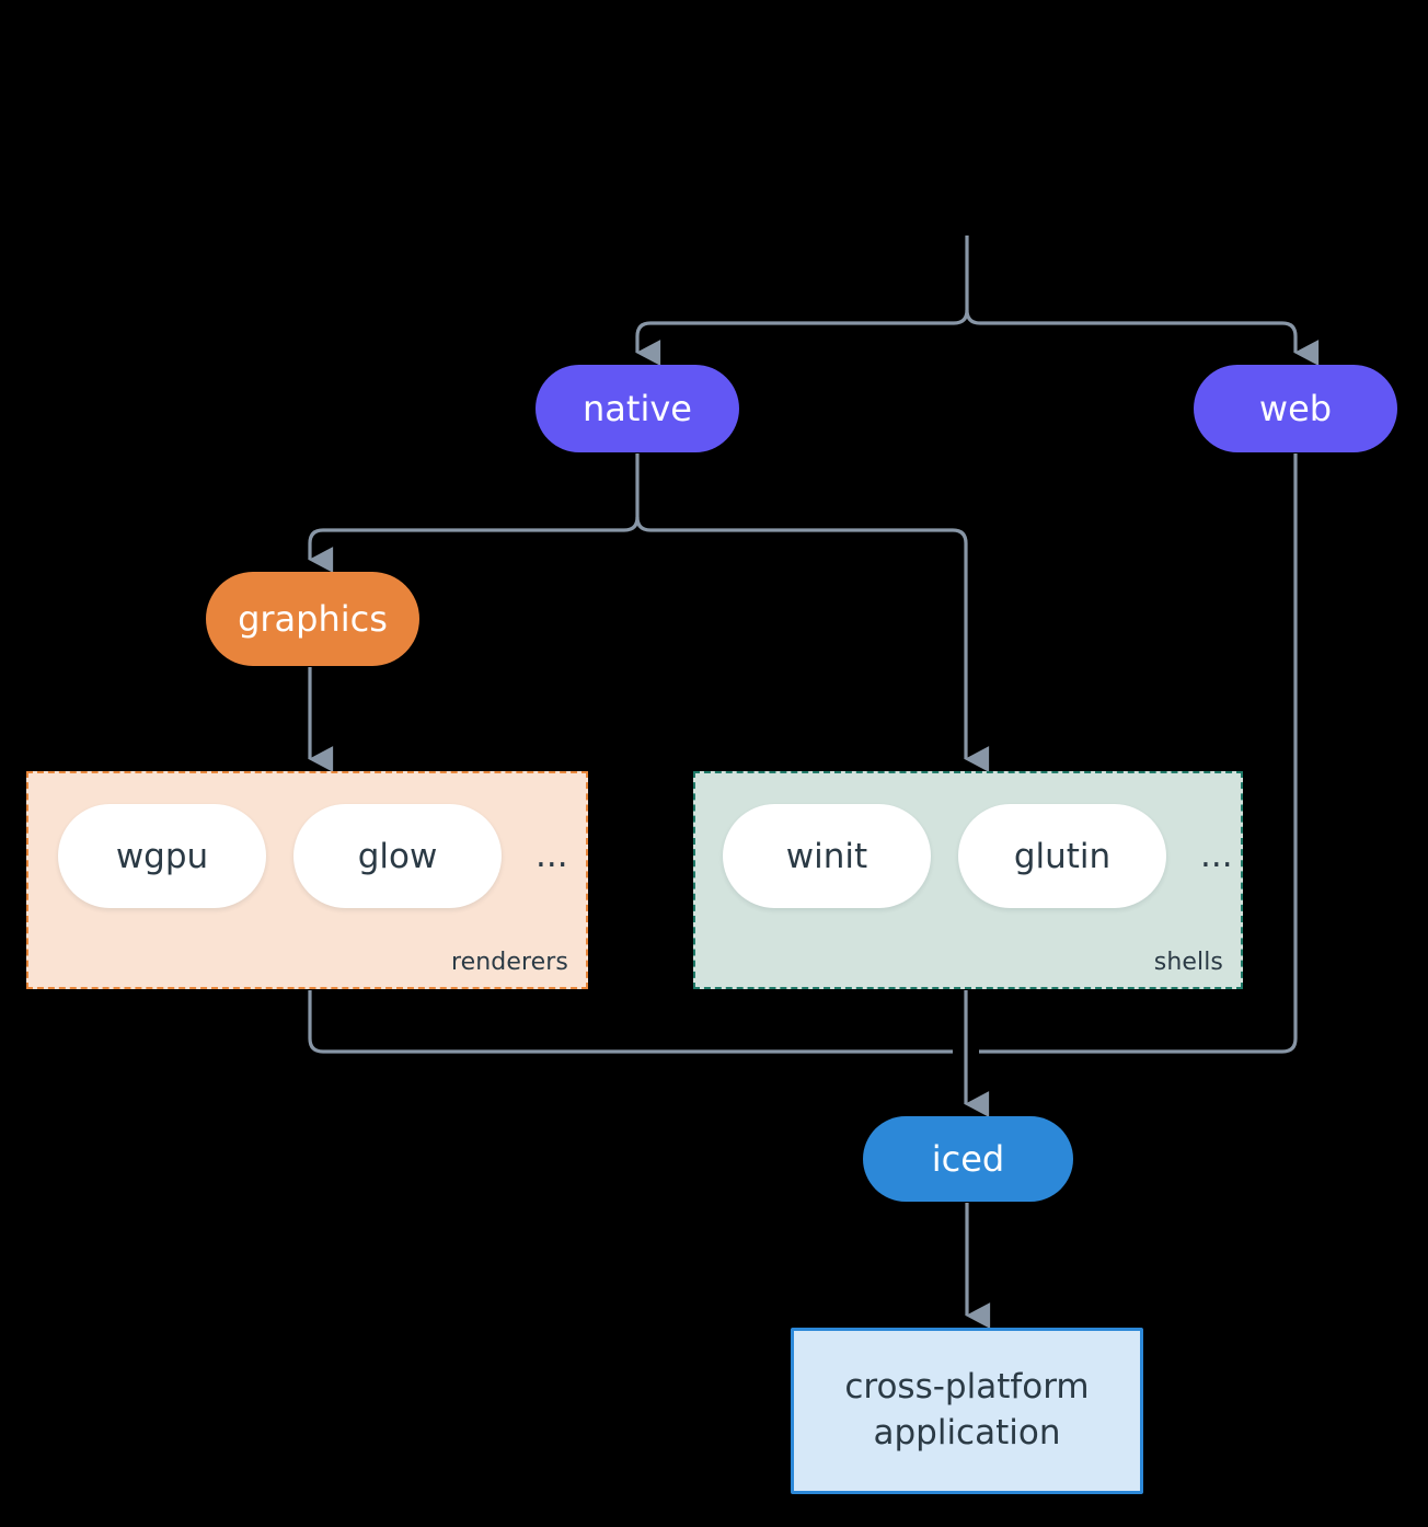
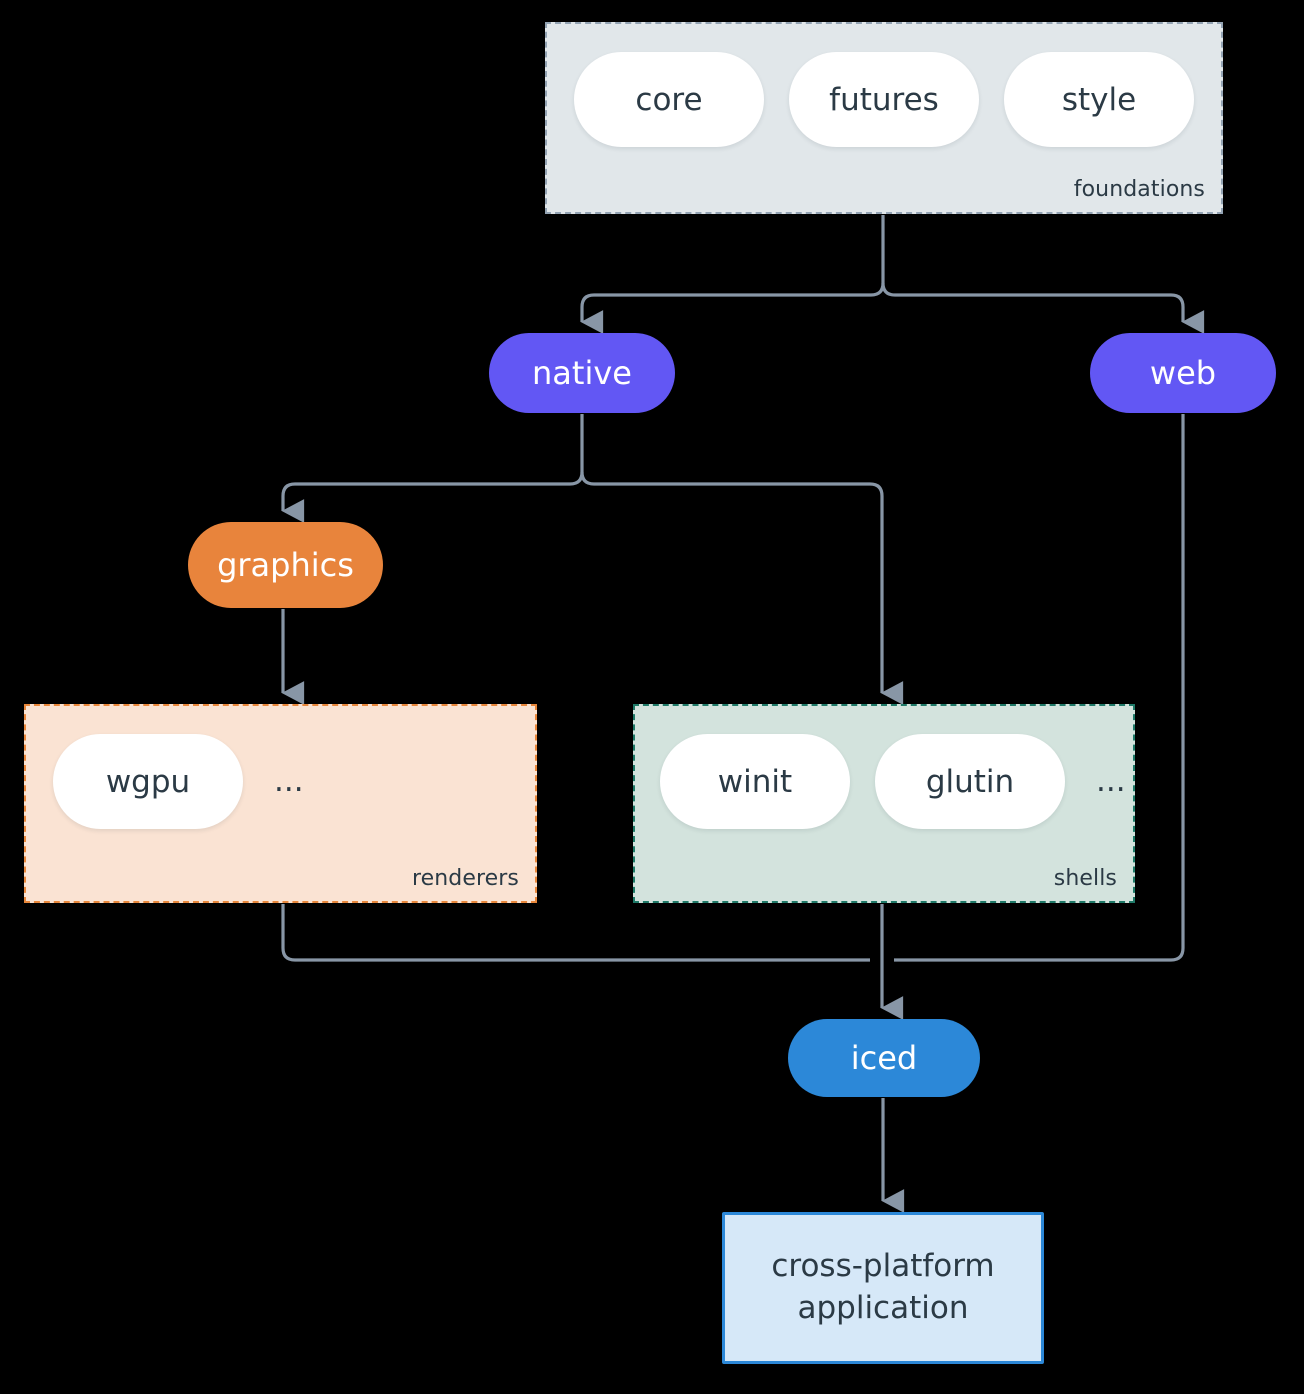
+ core
+ futures
+ style
+ foundations
  wgpu
- glow
  ...
  renderers
  winit
  glutin
  ...
  shells
  native
  web
  graphics
  iced
  cross-platform
  application
